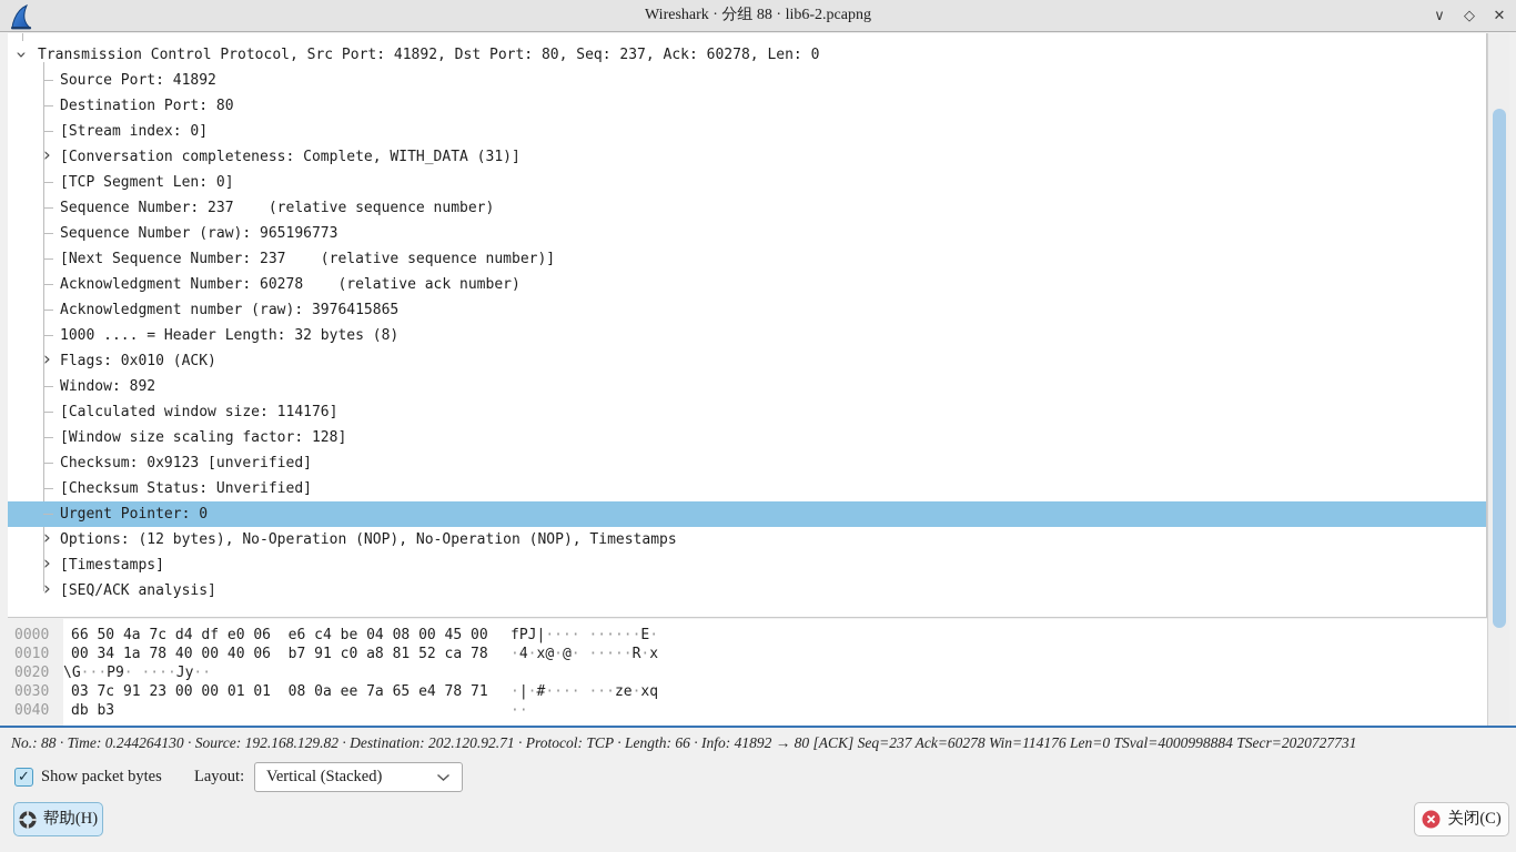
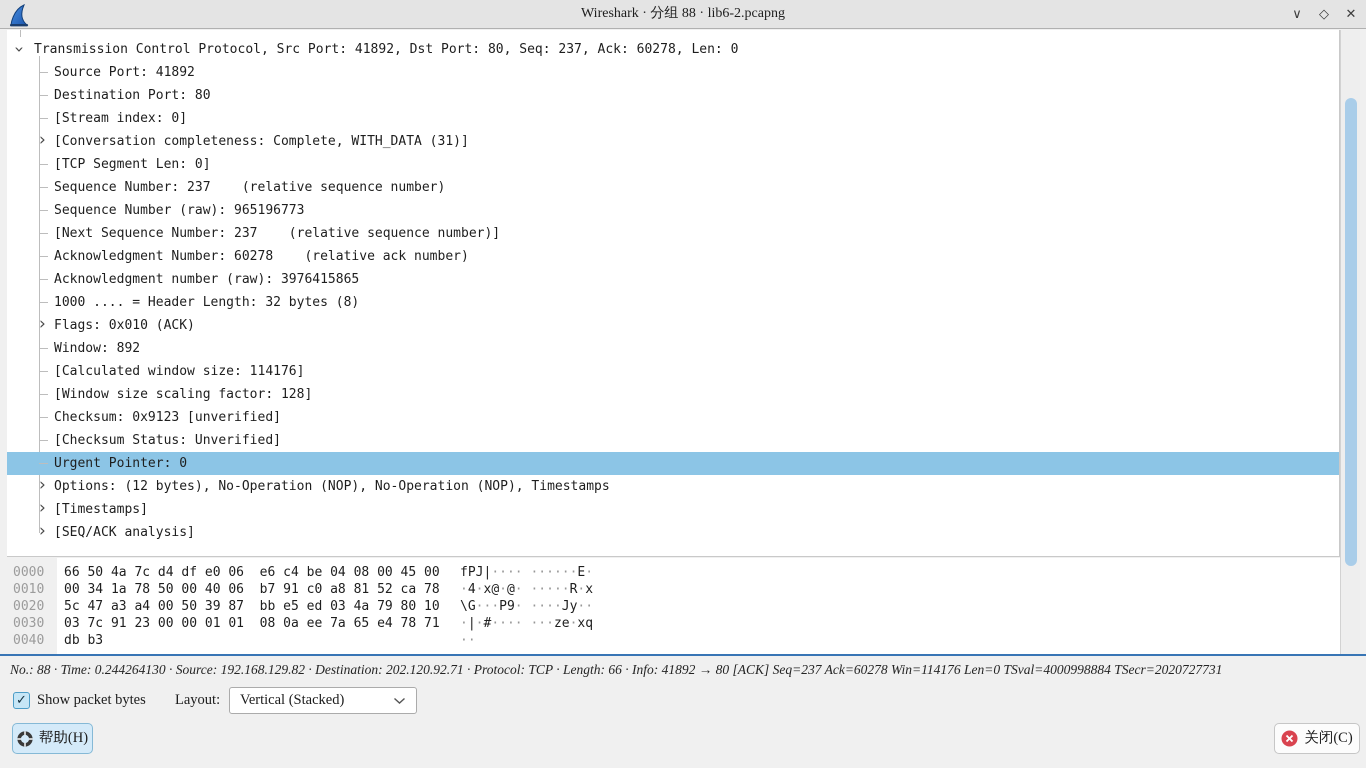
  Wireshark · 分组 88 · lib6-2.pcapng
  ∨
  ◇
  ✕
  Transmission Control Protocol, Src Port: 41892, Dst Port: 80, Seq: 237, Ack: 60278, Len: 0
  Source Port: 41892
  Destination Port: 80
  [Stream index: 0]
  ›
  [Conversation completeness: Complete, WITH_DATA (31)]
  [TCP Segment Len: 0]
  Sequence Number: 237 (relative sequence number)
  Sequence Number (raw): 965196773
  [Next Sequence Number: 237 (relative sequence number)]
  Acknowledgment Number: 60278 (relative ack number)
  Acknowledgment number (raw): 3976415865
  1000 .... = Header Length: 32 bytes (8)
  ›
  Flags: 0x010 (ACK)
  Window: 892
  [Calculated window size: 114176]
  [Window size scaling factor: 128]
  Checksum: 0x9123 [unverified]
  [Checksum Status: Unverified]
  Urgent Pointer: 0
  ›
  Options: (12 bytes), No-Operation (NOP), No-Operation (NOP), Timestamps
  ›
  [Timestamps]
  ›
  [SEQ/ACK analysis]
  0000
  66 50 4a 7c d4 df e0 06 e6 c4 be 04 08 00 45 00
  fPJ|···· ······E·
  0010
- 00 34 1a 78 40 00 40 06 b7 91 c0 a8 81 52 ca 78
+ 00 34 1a 78 50 00 40 06 b7 91 c0 a8 81 52 ca 78
  ·4·x@·@· ·····R·x
  0020
+ 5c 47 a3 a4 00 50 39 87 bb e5 ed 03 4a 79 80 10
  \G···P9· ····Jy··
  0030
  03 7c 91 23 00 00 01 01 08 0a ee 7a 65 e4 78 71
  ·|·#···· ···ze·xq
  0040
  db b3
  ··
  No.: 88 · Time: 0.244264130 · Source: 192.168.129.82 · Destination: 202.120.92.71 · Protocol: TCP · Length: 66 · Info: 41892 → 80 [ACK] Seq=237 Ack=60278 Win=114176 Len=0 TSval=4000998884 TSecr=2020727731
  ✓
  Show packet bytes
  Layout:
  Vertical (Stacked)
  帮助(H)
  关闭(C)
